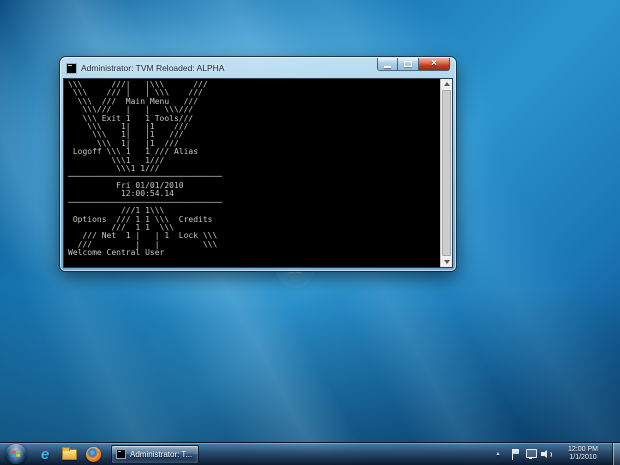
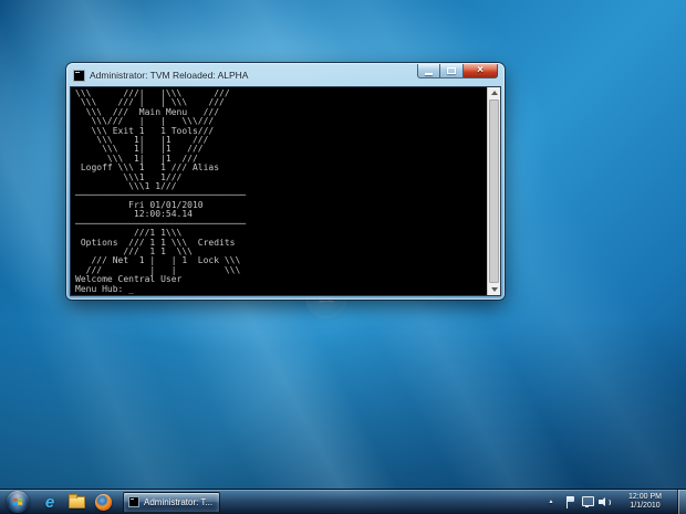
  Administrator: TVM Reloaded: ALPHA
  ×
  \\\ ///| |\\\ ///
  \\\ /// | | \\\ ///
  \\\ /// Main Menu ///
  \\\/// | | \\\///
  \\\ Exit 1 1 Tools///
  \\\ 1| |1 ///
  \\\ 1| |1 ///
  \\\ 1| |1 ///
  Logoff \\\ 1 1 /// Alias
  \\\1 1///
  \\\1 1///
  ────────────────────────────────
  Fri 01/01/2010
  12:00:54.14
  ────────────────────────────────
  ///1 1\\\
  Options /// 1 1 \\\ Credits
  /// 1 1 \\\
  /// Net 1 | | 1 Lock \\\
  /// | | \\\
  Welcome Central User
+ Menu Hub: _
  e
  Administrator: T...
